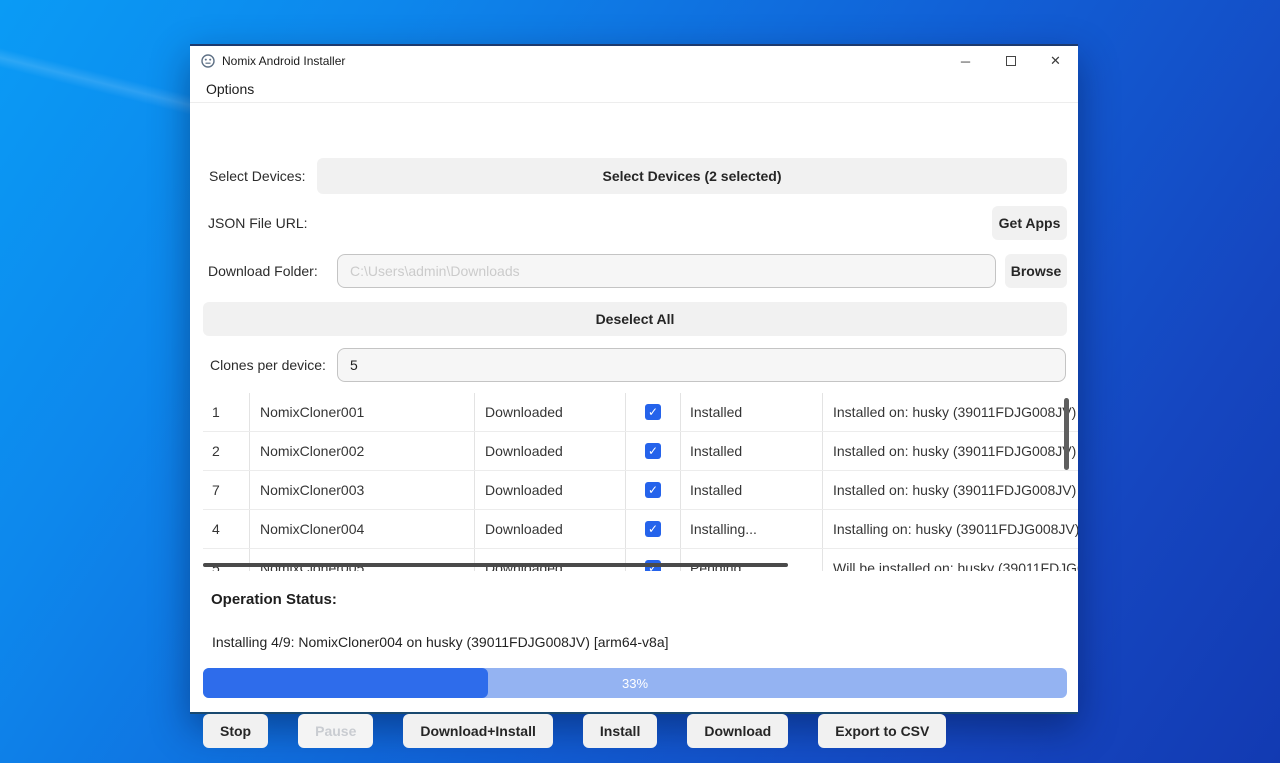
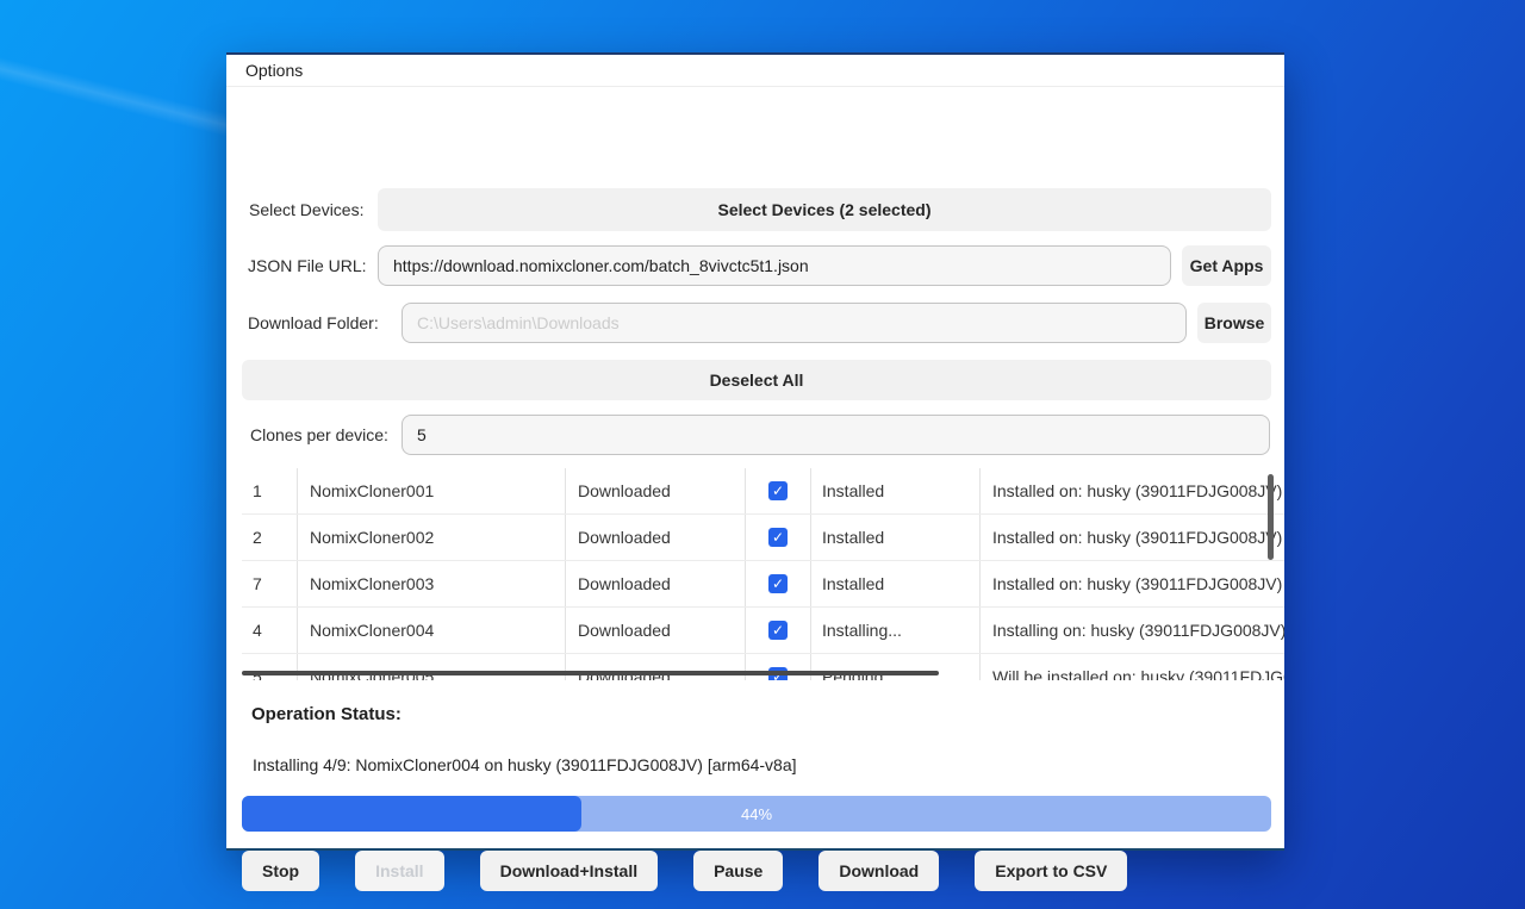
- Nomix Android Installer
- ─
- ✕
  Options
  Select Devices:
  Select Devices (2 selected)
  JSON File URL:
+ https://download.nomixcloner.com/batch_8vivctc5t1.json
  Get Apps
  Download Folder:
  C:\Users\admin\Downloads
  Browse
  Deselect All
  Clones per device:
  5
  1
  NomixCloner001
  Downloaded
  ✓
  Installed
  Installed on: husky (39011FDJG008J)
  2
  NomixCloner002
  Downloaded
  ✓
  Installed
  Installed on: husky (39011FDJG008J)
  7
  NomixCloner003
  Downloaded
  ✓
  Installed
  Installed on: husky (39011FDJG008JV)
  4
  NomixCloner004
  Downloaded
  ✓
  Installing...
  Installing on: husky (39011FDJG008JV)
  5
  NomixCloner005
  Downloaded
  ✓
  Pending
  Will be installed on: husky (39011FDJG
  Operation Status:
  Installing 4/9: NomixCloner004 on husky (39011FDJG008JV) [arm64-v8a]
- 33%
+ 44%
  Stop
- Pause
+ Install
  Download+Install
- Install
+ Pause
  Download
  Export to CSV
